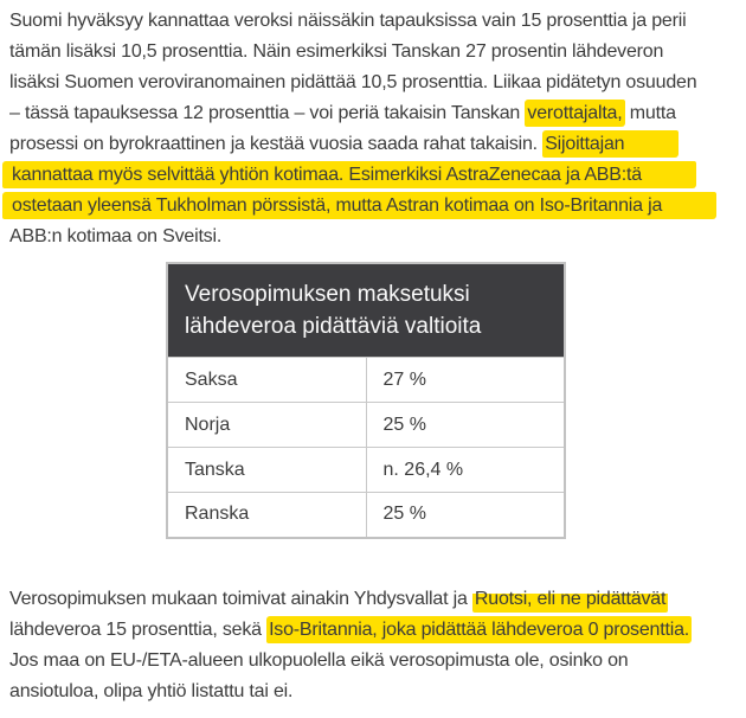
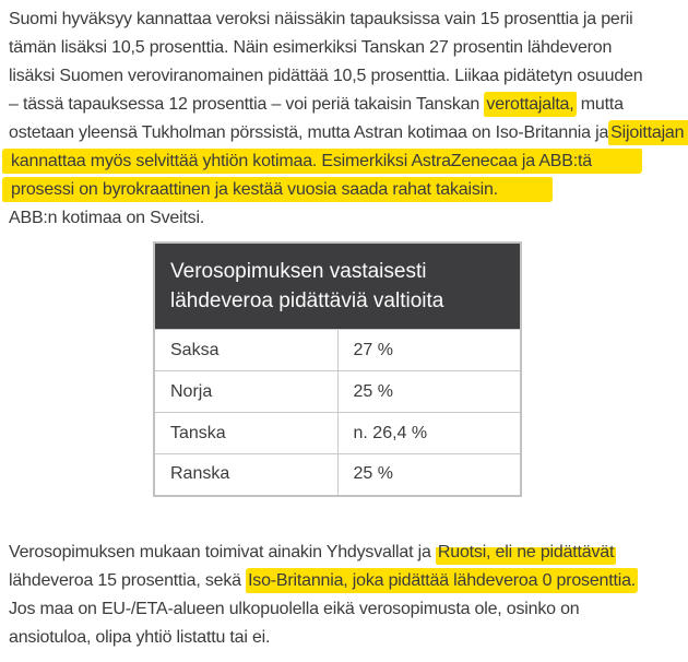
  Suomi hyväksyy kannattaa veroksi näissäkin tapauksissa vain 15 prosenttia ja perii
  tämän lisäksi 10,5 prosenttia. Näin esimerkiksi Tanskan 27 prosentin lähdeveron
  lisäksi Suomen veroviranomainen pidättää 10,5 prosenttia. Liikaa pidätetyn osuuden
  – tässä tapauksessa 12 prosenttia – voi periä takaisin Tanskan verottajalta, mutta
- prosessi on byrokraattinen ja kestää vuosia saada rahat takaisin. Sijoittajan
+ ostetaan yleensä Tukholman pörssistä, mutta Astran kotimaa on Iso-Britannia jaSijoittajan
  kannattaa myös selvittää yhtiön kotimaa. Esimerkiksi AstraZenecaa ja ABB:tä
- ostetaan yleensä Tukholman pörssistä, mutta Astran kotimaa on Iso-Britannia ja
+ prosessi on byrokraattinen ja kestää vuosia saada rahat takaisin.
  ABB:n kotimaa on Sveitsi.
- Verosopimuksen maksetuksi lähdeveroa pidättäviä valtioita
+ Verosopimuksen vastaisesti lähdeveroa pidättäviä valtioita
  Saksa	27 %
  Norja	25 %
  Tanska	n. 26,4 %
  Ranska	25 %
  Verosopimuksen mukaan toimivat ainakin Yhdysvallat ja Ruotsi, eli ne pidättävät
  lähdeveroa 15 prosenttia, sekä Iso-Britannia, joka pidättää lähdeveroa 0 prosenttia.
  Jos maa on EU-/ETA-alueen ulkopuolella eikä verosopimusta ole, osinko on
  ansiotuloa, olipa yhtiö listattu tai ei.
